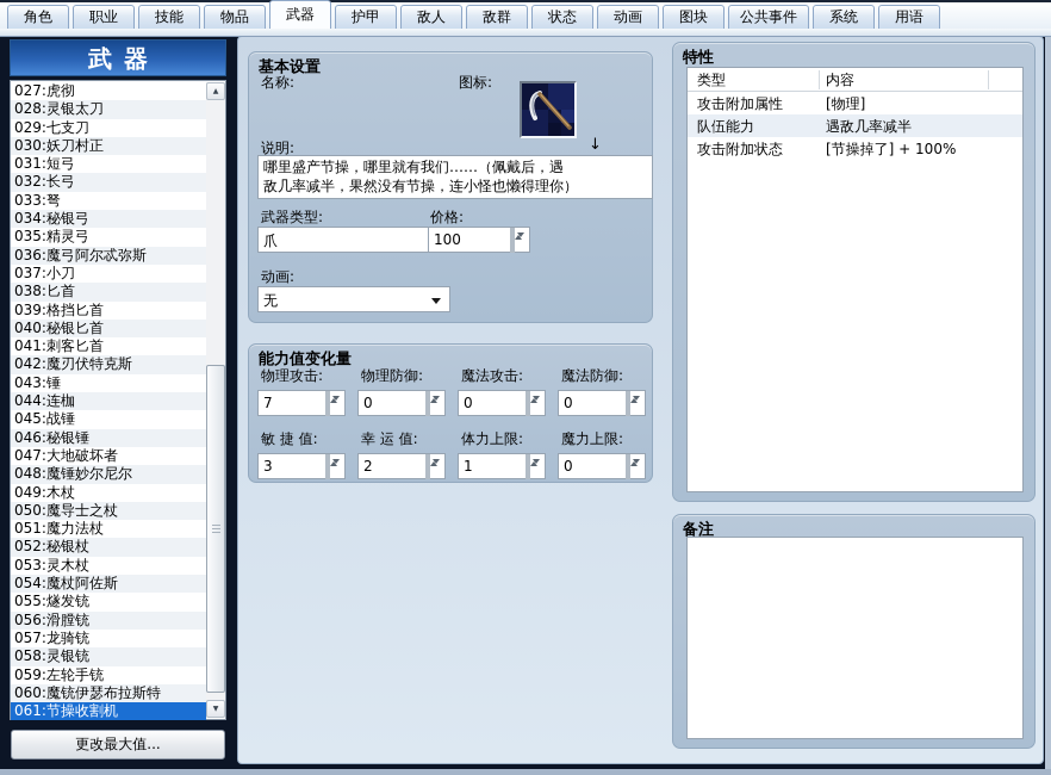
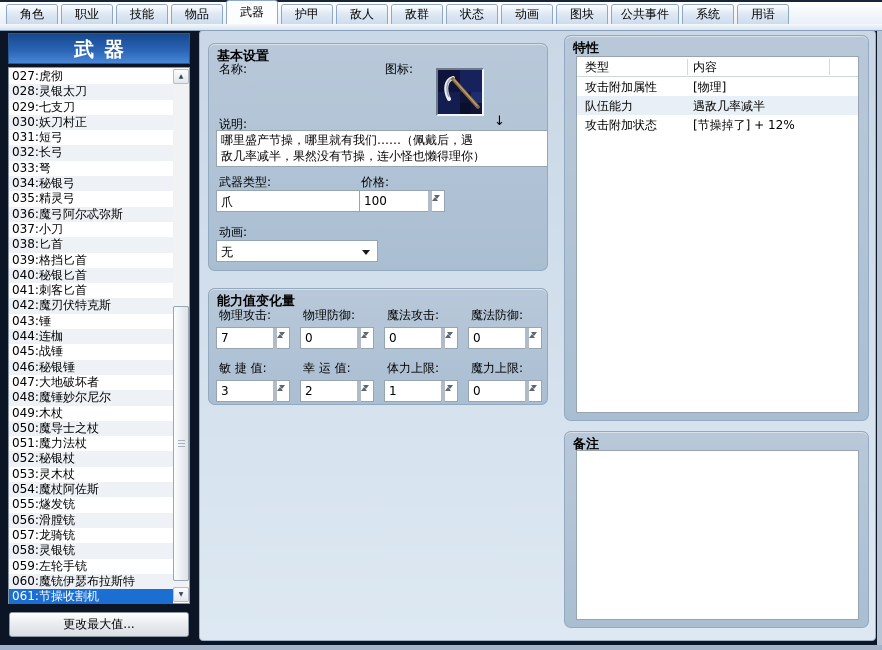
  角色
  职业
  技能
  物品
  武器
  护甲
  敌人
  敌群
  状态
  动画
  图块
  公共事件
  系统
  用语
  武器
  027:虎彻
  028:灵银太刀
  029:七支刀
  030:妖刀村正
  031:短弓
  032:长弓
  033:弩
  034:秘银弓
  035:精灵弓
  036:魔弓阿尔忒弥斯
  037:小刀
  038:匕首
  039:格挡匕首
  040:秘银匕首
  041:刺客匕首
  042:魔刃伏特克斯
  043:锤
  044:连枷
  045:战锤
  046:秘银锤
  047:大地破坏者
  048:魔锤妙尔尼尔
  049:木杖
  050:魔导士之杖
  051:魔力法杖
  052:秘银杖
  053:灵木杖
  054:魔杖阿佐斯
  055:燧发铳
  056:滑膛铳
  057:龙骑铳
  058:灵银铳
  059:左轮手铳
  060:魔铳伊瑟布拉斯特
  061:节操收割机
  更改最大值...
  基本设置
  名称:
  图标:
  说明:
  ↓
  哪里盛产节操，哪里就有我们……（佩戴后，遇
  敌几率减半，果然没有节操，连小怪也懒得理你）
  武器类型:
  爪
  价格:
  100
  动画:
  无
  能力值变化量
  物理攻击:
  7
  物理防御:
  0
  魔法攻击:
  0
  魔法防御:
  0
  敏 捷 值:
  3
  幸 运 值:
  2
  体力上限:
  1
  魔力上限:
  0
  特性
  类型
  内容
  攻击附加属性
  [物理]
  队伍能力
  遇敌几率减半
  攻击附加状态
- [节操掉了] + 100%
+ [节操掉了] + 12%
  备注
